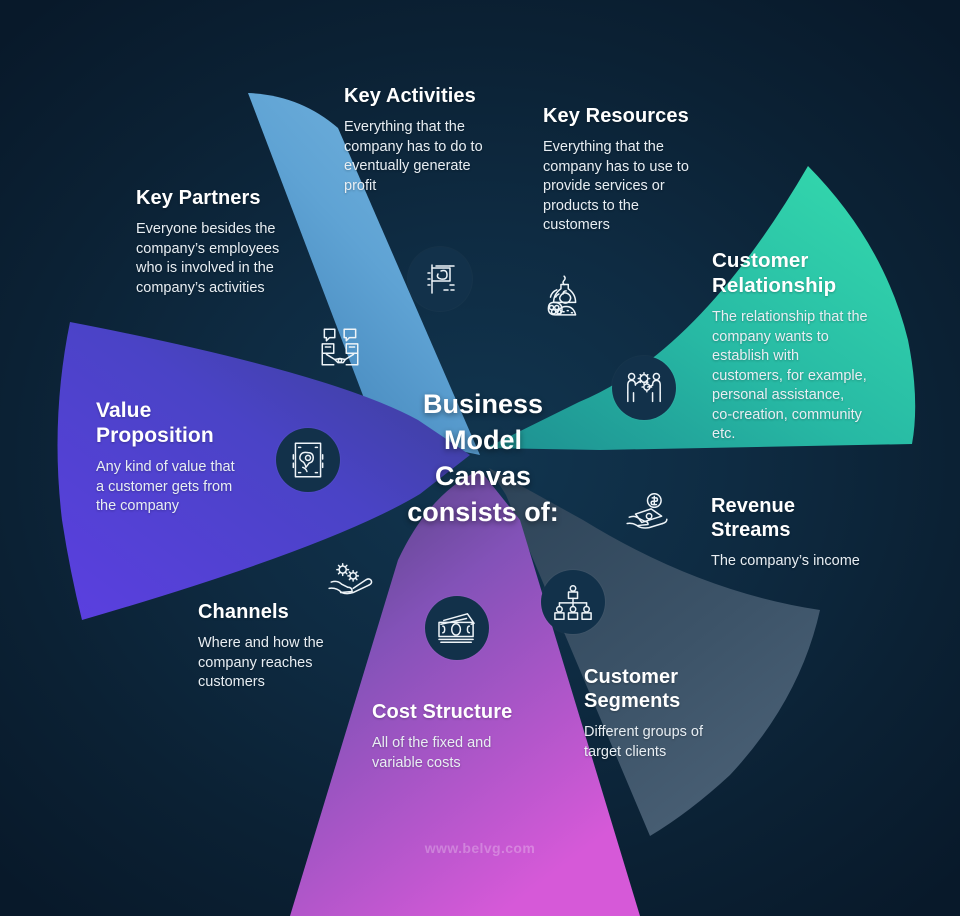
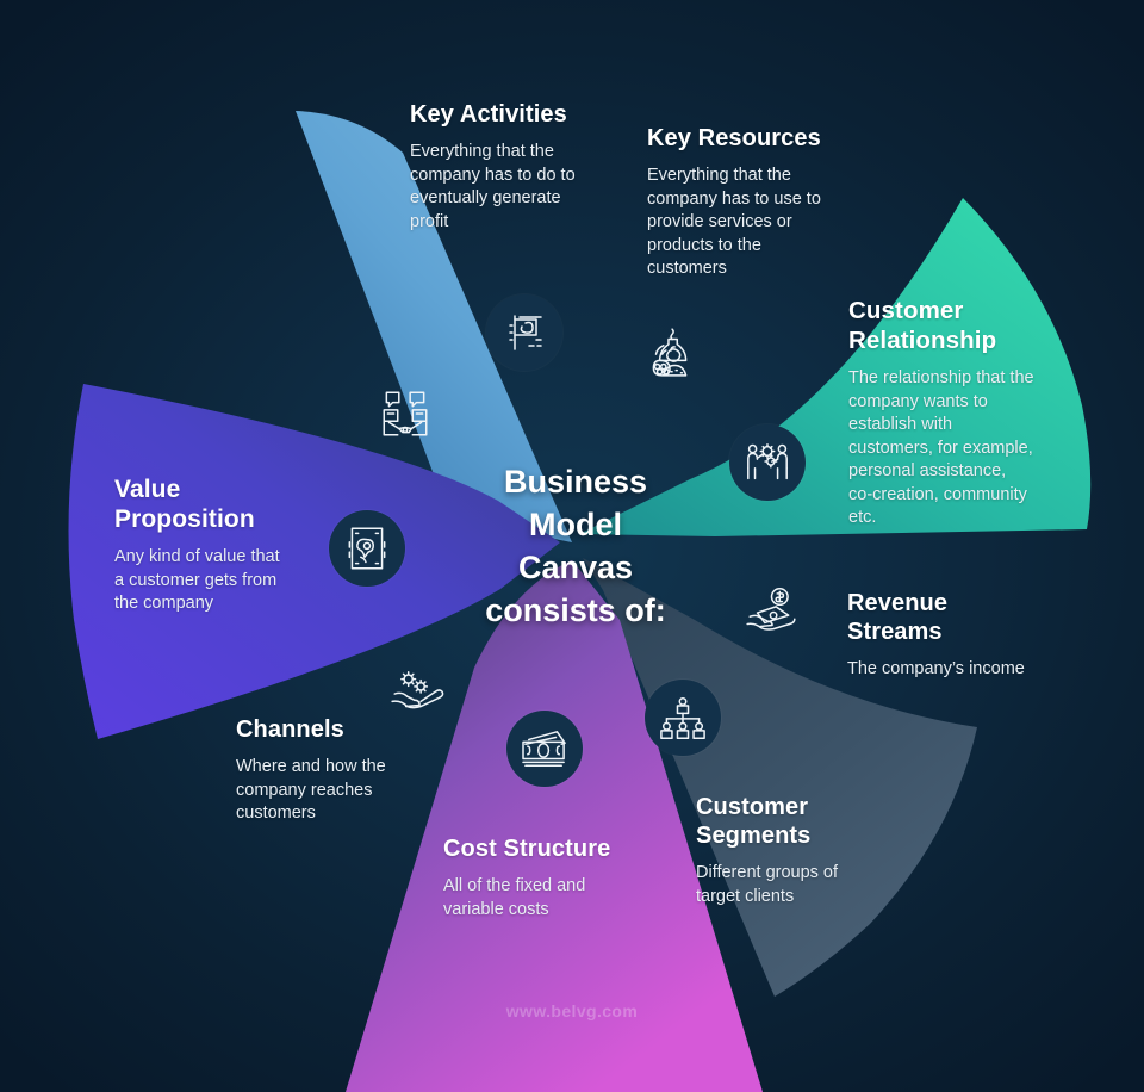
  Business
  Model
  Canvas
  consists of:
  Key Activities
  Everything that the
  company has to do to
  eventually generate
  profit
  Key Resources
  Everything that the
  company has to use to
  provide services or
  products to the
  customers
- Key Partners
- Everyone besides the
- company’s employees
- who is involved in the
- company’s activities
  Customer
  Relationship
  The relationship that the
  company wants to
  establish with
  customers, for example,
  personal assistance,
  co-creation, community
  etc.
  Value
  Proposition
  Any kind of value that
  a customer gets from
  the company
  Revenue
  Streams
  The company’s income
  Channels
  Where and how the
  company reaches
  customers
  Customer
  Segments
  Different groups of
  target clients
  Cost Structure
  All of the fixed and
  variable costs
  www.belvg.com
